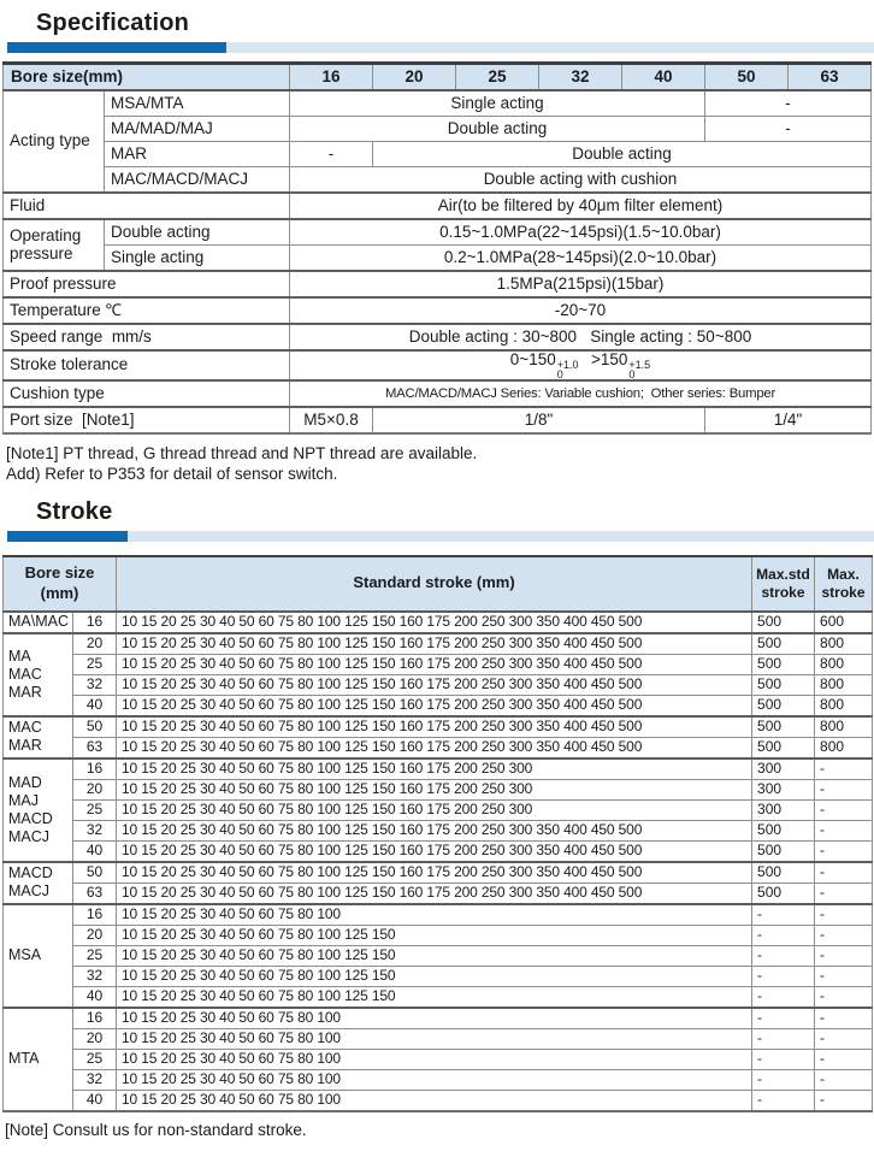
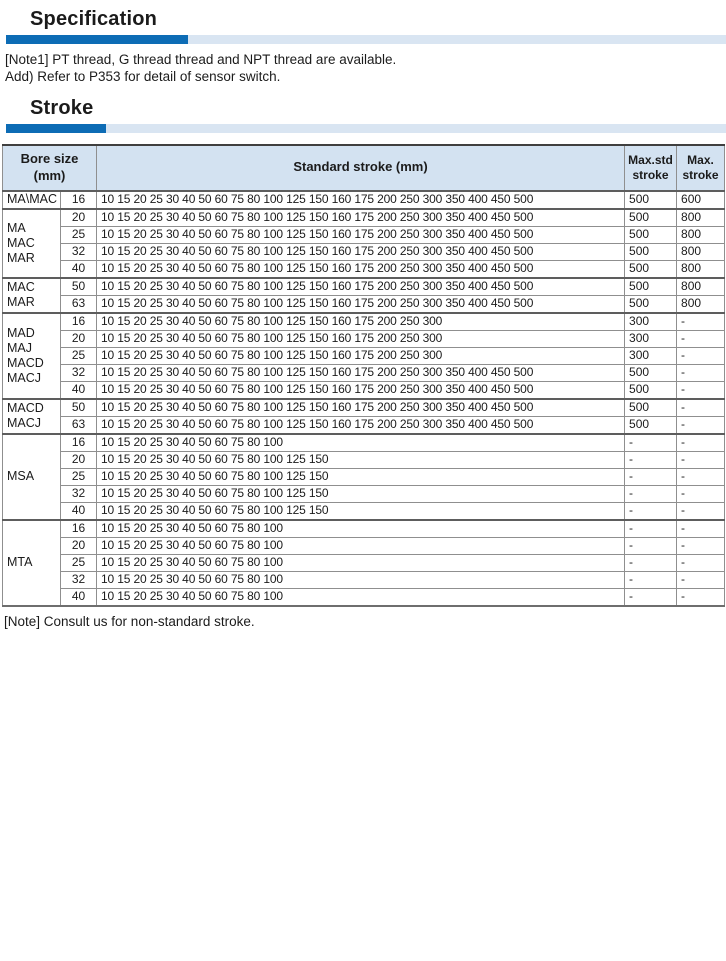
  Specification
- Bore size(mm)	16	20	25	32	40	50	63
- Acting type	MSA/MTA	Single acting	-
- MA/MAD/MAJ	Double acting	-
- MAR	-	Double acting
- MAC/MACD/MACJ	Double acting with cushion
- Fluid	Air(to be filtered by 40μm filter element)
- Operating pressure	Double acting	0.15~1.0MPa(22~145psi)(1.5~10.0bar)
- Single acting	0.2~1.0MPa(28~145psi)(2.0~10.0bar)
- Proof pressure	1.5MPa(215psi)(15bar)
- Temperature ℃	-20~70
- Speed range mm/s	Double acting : 30~800 Single acting : 50~800
- Stroke tolerance	0~150+1.00 >150+1.50
- Cushion type	MAC/MACD/MACJ Series: Variable cushion; Other series: Bumper
- Port size [Note1]	M5×0.8	1/8"	1/4"
  [Note1] PT thread, G thread thread and NPT thread are available.
  Add) Refer to P353 for detail of sensor switch.
  Stroke
  Bore size (mm)	Standard stroke (mm)	Max.std stroke	Max. stroke
  MA\MAC	16	10 15 20 25 30 40 50 60 75 80 100 125 150 160 175 200 250 300 350 400 450 500	500	600
  MA MAC MAR	20	10 15 20 25 30 40 50 60 75 80 100 125 150 160 175 200 250 300 350 400 450 500	500	800
  25	10 15 20 25 30 40 50 60 75 80 100 125 150 160 175 200 250 300 350 400 450 500	500	800
  32	10 15 20 25 30 40 50 60 75 80 100 125 150 160 175 200 250 300 350 400 450 500	500	800
  40	10 15 20 25 30 40 50 60 75 80 100 125 150 160 175 200 250 300 350 400 450 500	500	800
  MAC MAR	50	10 15 20 25 30 40 50 60 75 80 100 125 150 160 175 200 250 300 350 400 450 500	500	800
  63	10 15 20 25 30 40 50 60 75 80 100 125 150 160 175 200 250 300 350 400 450 500	500	800
  MAD MAJ MACD MACJ	16	10 15 20 25 30 40 50 60 75 80 100 125 150 160 175 200 250 300	300	-
  20	10 15 20 25 30 40 50 60 75 80 100 125 150 160 175 200 250 300	300	-
  25	10 15 20 25 30 40 50 60 75 80 100 125 150 160 175 200 250 300	300	-
  32	10 15 20 25 30 40 50 60 75 80 100 125 150 160 175 200 250 300 350 400 450 500	500	-
  40	10 15 20 25 30 40 50 60 75 80 100 125 150 160 175 200 250 300 350 400 450 500	500	-
  MACD MACJ	50	10 15 20 25 30 40 50 60 75 80 100 125 150 160 175 200 250 300 350 400 450 500	500	-
  63	10 15 20 25 30 40 50 60 75 80 100 125 150 160 175 200 250 300 350 400 450 500	500	-
  MSA	16	10 15 20 25 30 40 50 60 75 80 100	-	-
  20	10 15 20 25 30 40 50 60 75 80 100 125 150	-	-
  25	10 15 20 25 30 40 50 60 75 80 100 125 150	-	-
  32	10 15 20 25 30 40 50 60 75 80 100 125 150	-	-
  40	10 15 20 25 30 40 50 60 75 80 100 125 150	-	-
  MTA	16	10 15 20 25 30 40 50 60 75 80 100	-	-
  20	10 15 20 25 30 40 50 60 75 80 100	-	-
  25	10 15 20 25 30 40 50 60 75 80 100	-	-
  32	10 15 20 25 30 40 50 60 75 80 100	-	-
  40	10 15 20 25 30 40 50 60 75 80 100	-	-
  [Note] Consult us for non-standard stroke.
